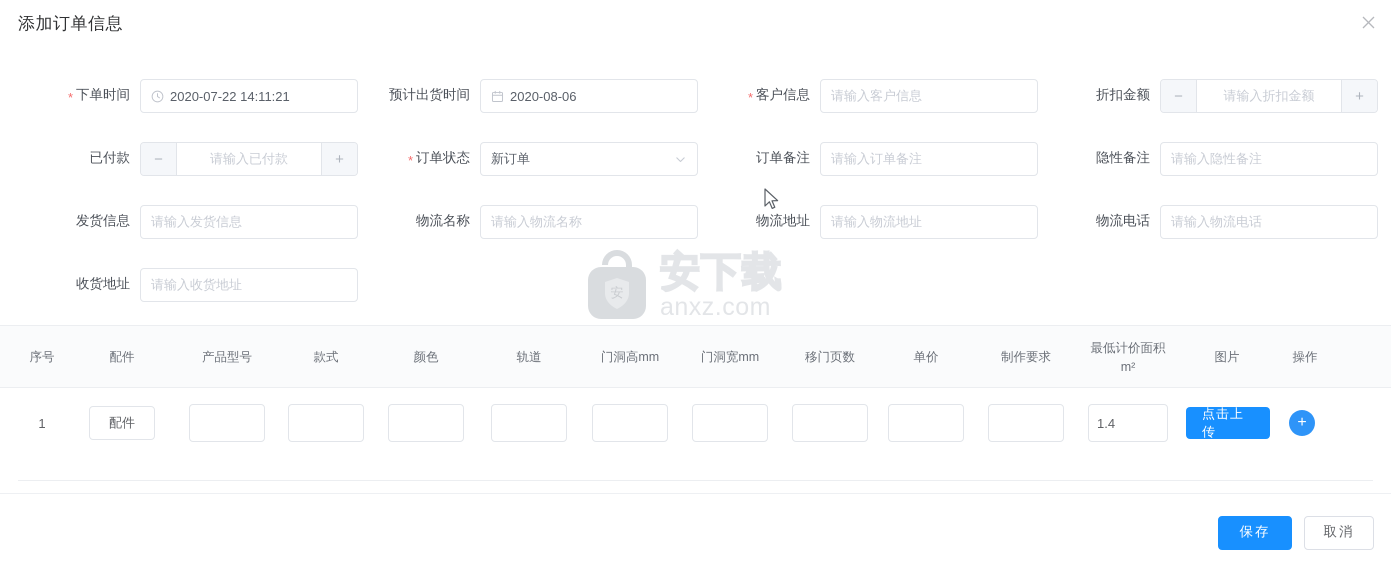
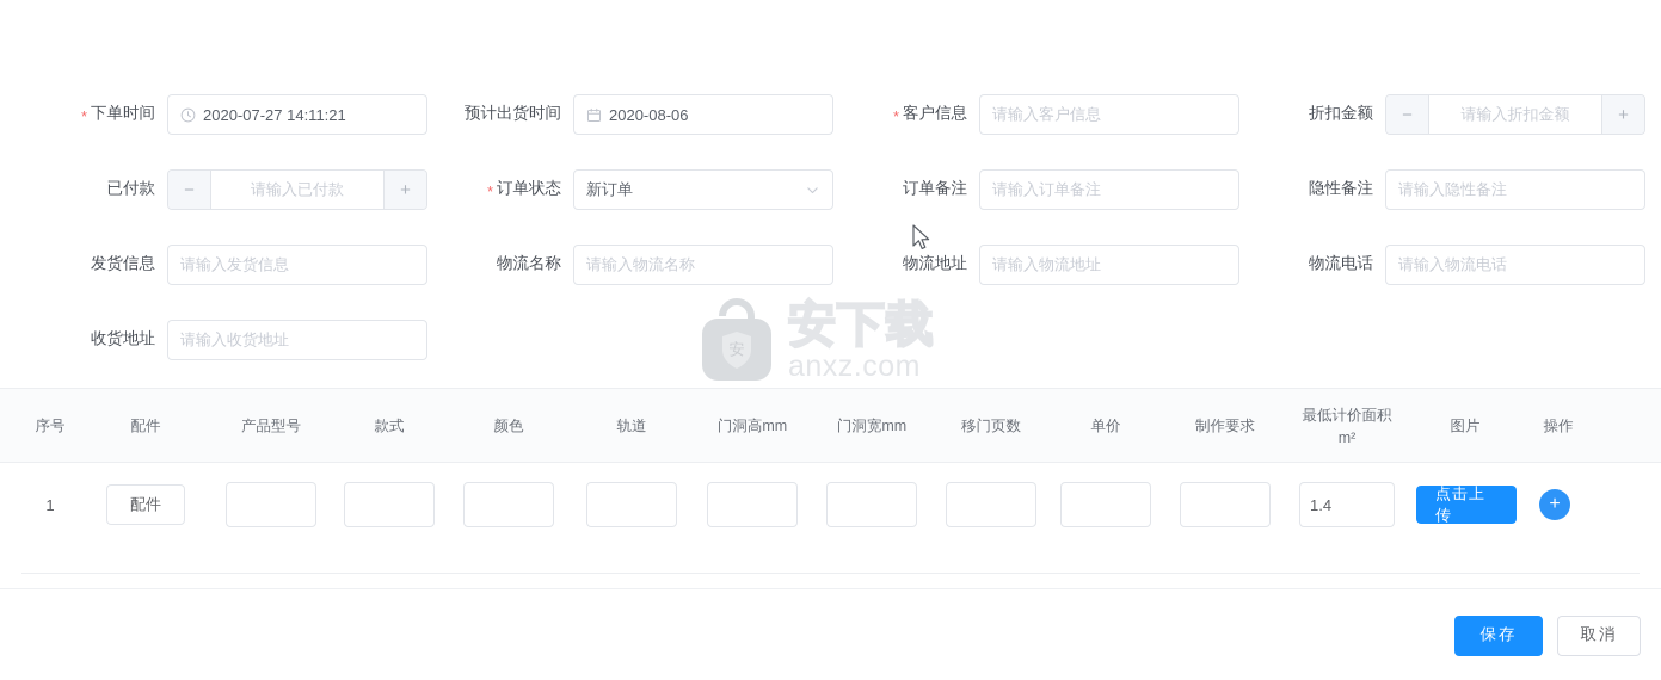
- 添加订单信息
  *
  下单时间
- 2020-07-22 14:11:21
+ 2020-07-27 14:11:21
  预计出货时间
  2020-08-06
  *
  客户信息
  请输入客户信息
  折扣金额
  −
  请输入折扣金额
  +
  已付款
  −
  请输入已付款
  +
  *
  订单状态
  新订单
  订单备注
  请输入订单备注
  隐性备注
  请输入隐性备注
  发货信息
  请输入发货信息
  物流名称
  请输入物流名称
  物流地址
  请输入物流地址
  物流电话
  请输入物流电话
  收货地址
  请输入收货地址
  安
  安下载
  anxz.com
  序号
  配件
  产品型号
  款式
  颜色
  轨道
  门洞高mm
  门洞宽mm
  移门页数
  单价
  制作要求
  最低计价面积
  m²
  图片
  操作
  1
  配件
  1.4
  点击上传
  +
  保存
  取消
